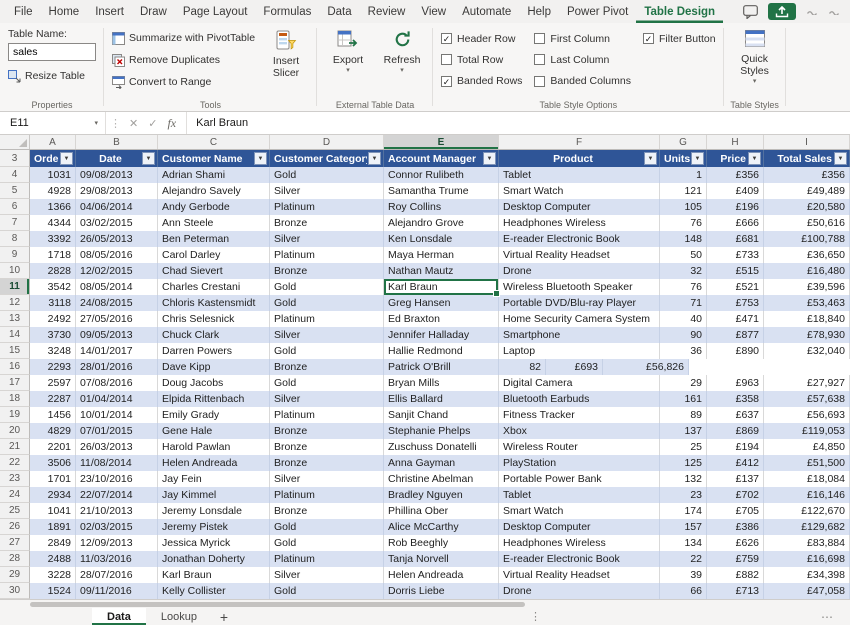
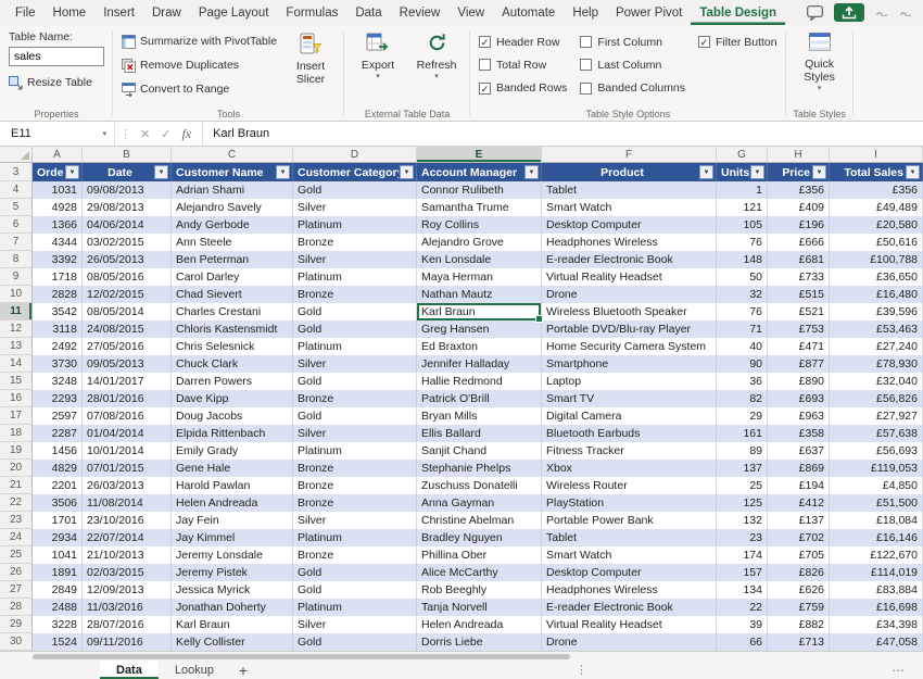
  File
  Home
  Insert
  Draw
  Page Layout
  Formulas
  Data
  Review
  View
  Automate
  Help
  Power Pivot
  Table Design
  Table Name:
  sales
  Resize Table
  Properties
  Summarize with PivotTable
  Remove Duplicates
  Convert to Range
  Insert Slicer
  Tools
  Export
  Refresh
  External Table Data
  ✓
  Header Row
  Total Row
  ✓
  Banded Rows
  First Column
  Last Column
  Banded Columns
  ✓
  Filter Button
  Table Style Options
  Quick Styles
  Table Styles
  E11
  ⋮
  ✕
  ✓
  fx
  Karl Braun
  A
  B
  C
  D
  E
  F
  G
  H
  I
  3
  Date
  Customer Name
  Customer Categor
  Account Manager
  Product
  Units
  Price
  Total Sales
  4
  1031
  09/08/2013
  Adrian Shami
  Gold
  Connor Rulibeth
  Tablet
  1
  £356
  £356
  5
  4928
  29/08/2013
  Alejandro Savely
  Silver
  Samantha Trume
  Smart Watch
  121
  £409
  £49,489
  6
  1366
  04/06/2014
  Andy Gerbode
  Platinum
  Roy Collins
  Desktop Computer
  105
  £196
  £20,580
  7
  4344
  03/02/2015
  Ann Steele
  Bronze
  Alejandro Grove
  Headphones Wireless
  76
  £666
  £50,616
  8
  3392
  26/05/2013
  Ben Peterman
  Silver
  Ken Lonsdale
  E-reader Electronic Book
  148
  £681
  £100,788
  9
  1718
  08/05/2016
  Carol Darley
  Platinum
  Maya Herman
  Virtual Reality Headset
  50
  £733
  £36,650
  10
  2828
  12/02/2015
  Chad Sievert
  Bronze
  Nathan Mautz
  Drone
  32
  £515
  £16,480
  11
  3542
  08/05/2014
  Charles Crestani
  Gold
  Karl Braun
  Wireless Bluetooth Speaker
  76
  £521
  £39,596
  12
  3118
  24/08/2015
  Chloris Kastensmidt
  Gold
  Greg Hansen
  Portable DVD/Blu-ray Player
  71
  £753
  £53,463
  13
  2492
  27/05/2016
  Chris Selesnick
  Platinum
  Ed Braxton
  Home Security Camera System
  40
  £471
- £18,840
+ £27,240
  14
  3730
  09/05/2013
  Chuck Clark
  Silver
  Jennifer Halladay
  Smartphone
  90
  £877
  £78,930
  15
  3248
  14/01/2017
  Darren Powers
  Gold
  Hallie Redmond
  Laptop
  36
  £890
  £32,040
  16
  2293
  28/01/2016
  Dave Kipp
  Bronze
  Patrick O'Brill
+ Smart TV
  82
  £693
  £56,826
  17
  2597
  07/08/2016
  Doug Jacobs
  Gold
  Bryan Mills
  Digital Camera
  29
  £963
  £27,927
  18
  2287
  01/04/2014
  Elpida Rittenbach
  Silver
  Ellis Ballard
  Bluetooth Earbuds
  161
  £358
  £57,638
  19
  1456
  10/01/2014
  Emily Grady
  Platinum
  Sanjit Chand
  Fitness Tracker
  89
  £637
  £56,693
  20
  4829
  07/01/2015
  Gene Hale
  Bronze
  Stephanie Phelps
  Xbox
  137
  £869
  £119,053
  21
  2201
  26/03/2013
  Harold Pawlan
  Bronze
  Zuschuss Donatelli
  Wireless Router
  25
  £194
  £4,850
  22
  3506
  11/08/2014
  Helen Andreada
  Bronze
  Anna Gayman
  PlayStation
  125
  £412
  £51,500
  23
  1701
  23/10/2016
  Jay Fein
  Silver
  Christine Abelman
  Portable Power Bank
  132
  £137
  £18,084
  24
  2934
  22/07/2014
  Jay Kimmel
  Platinum
  Bradley Nguyen
  Tablet
  23
  £702
  £16,146
  25
  1041
  21/10/2013
  Jeremy Lonsdale
  Bronze
  Phillina Ober
  Smart Watch
  174
  £705
  £122,670
  26
  1891
  02/03/2015
  Jeremy Pistek
  Gold
  Alice McCarthy
  Desktop Computer
  157
- £386
+ £826
- £129,682
+ £114,019
  27
  2849
  12/09/2013
  Jessica Myrick
  Gold
  Rob Beeghly
  Headphones Wireless
  134
  £626
  £83,884
  28
  2488
  11/03/2016
  Jonathan Doherty
  Platinum
  Tanja Norvell
  E-reader Electronic Book
  22
  £759
  £16,698
  29
  3228
  28/07/2016
  Karl Braun
  Silver
  Helen Andreada
  Virtual Reality Headset
  39
  £882
  £34,398
  30
  1524
  09/11/2016
  Kelly Collister
  Gold
  Dorris Liebe
  Drone
  66
  £713
  £47,058
  Data
  Lookup
  +
  ⋮
  ⋯
